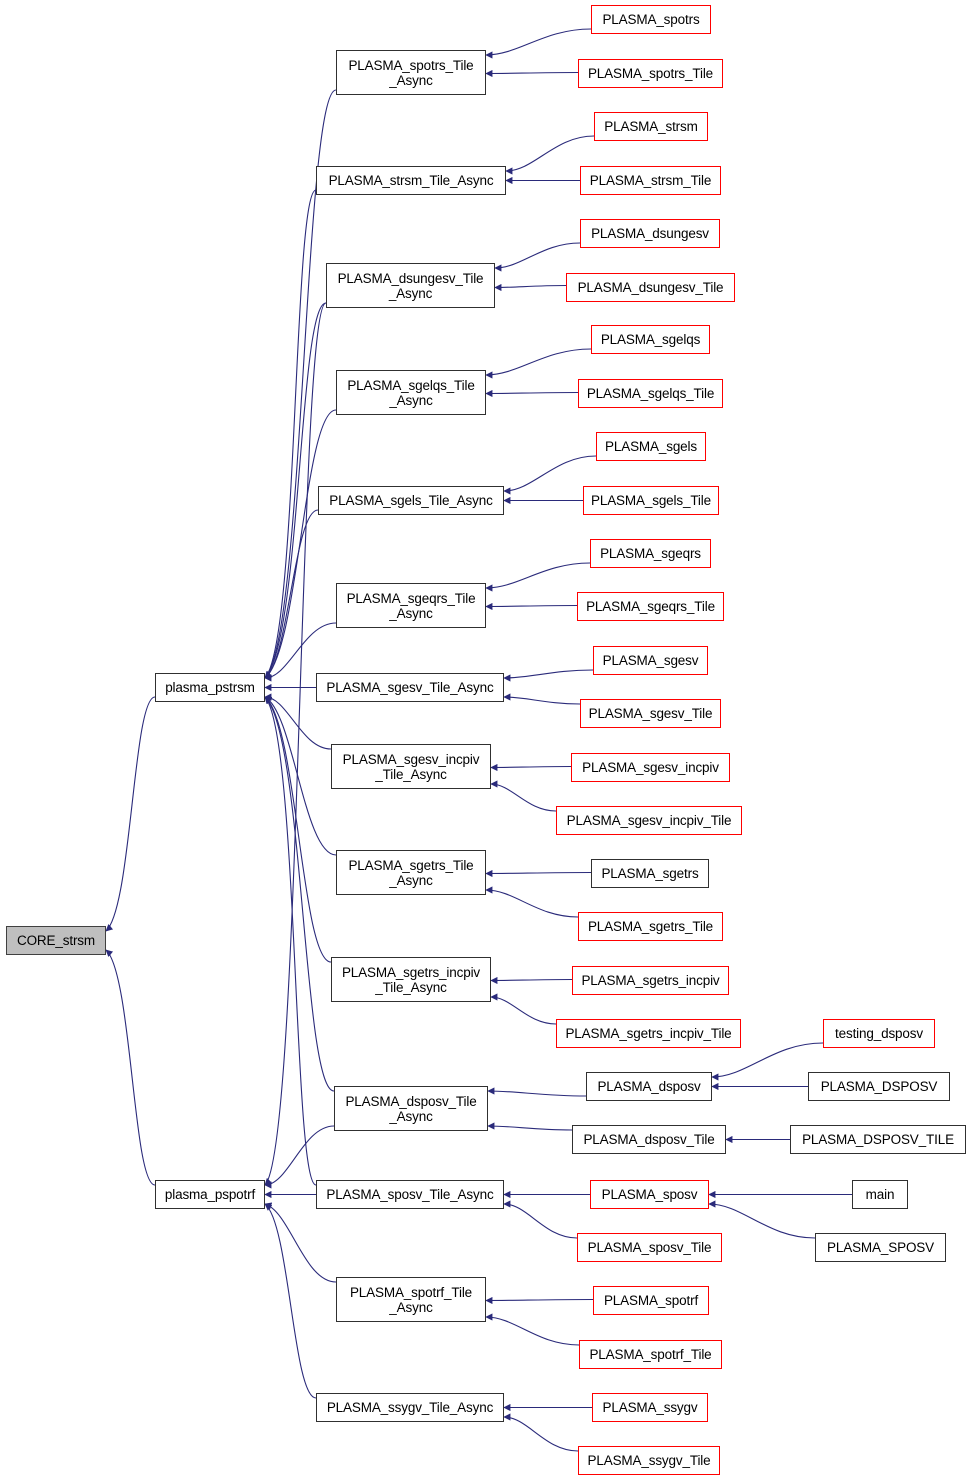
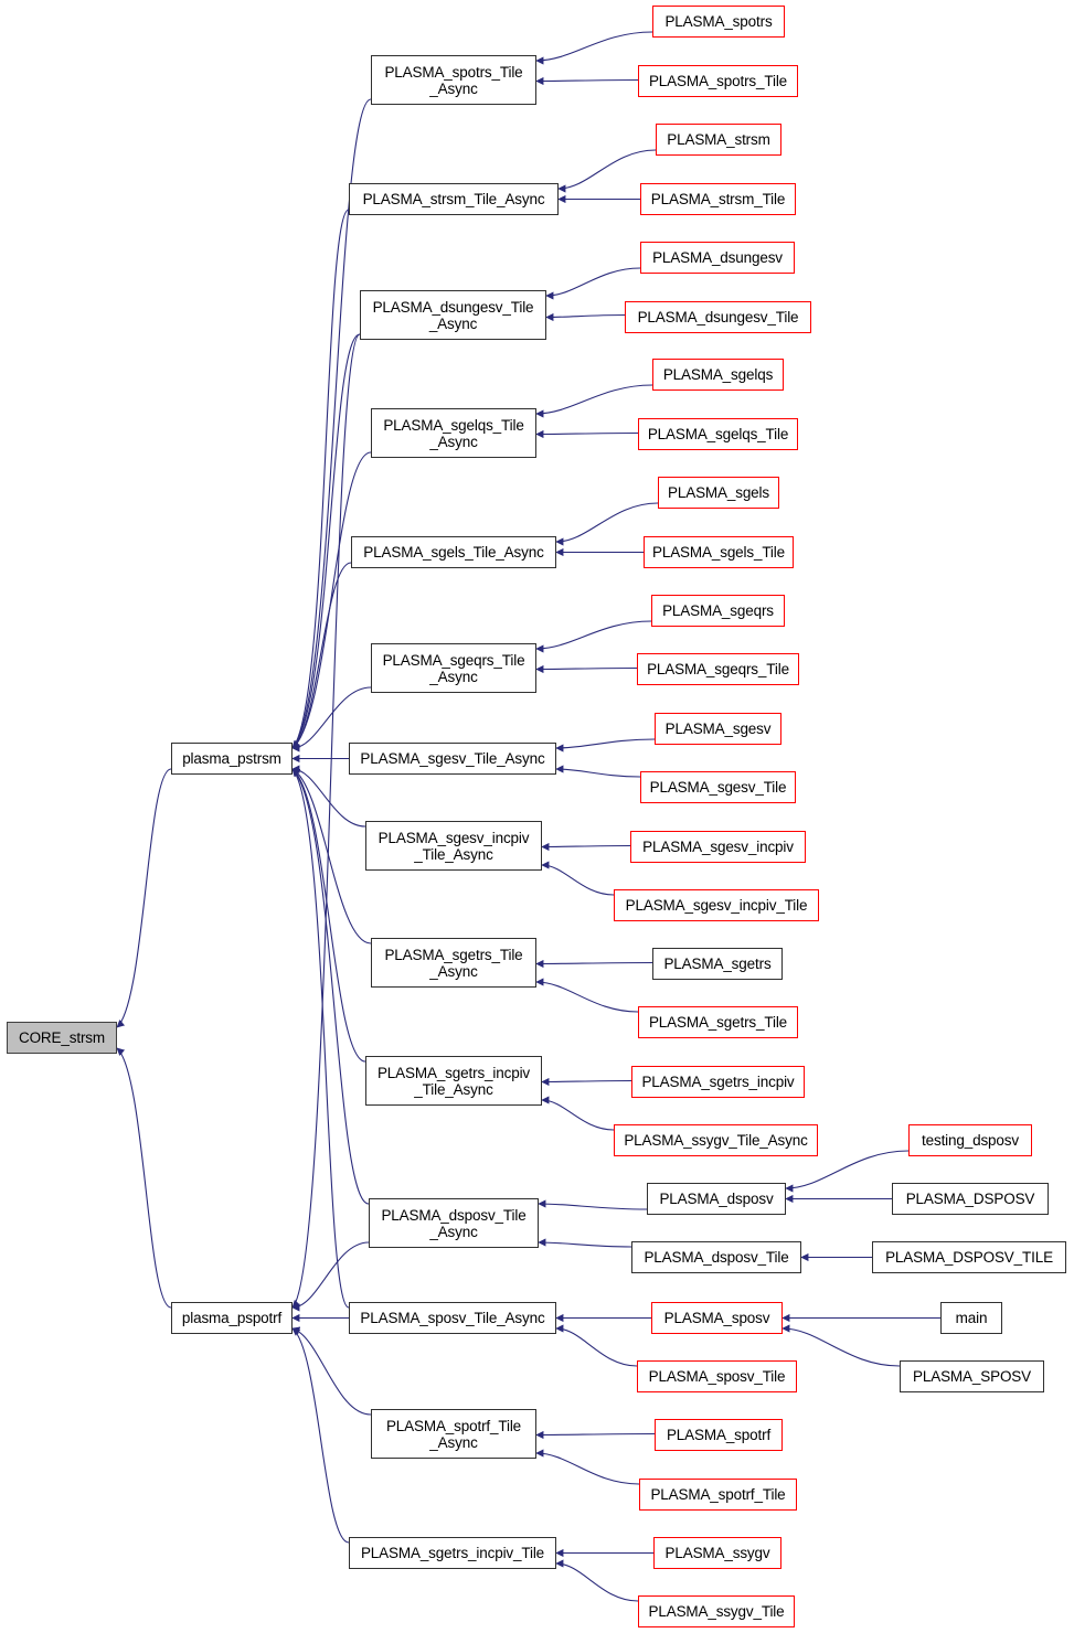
  CORE_strsm
  plasma_pstrsm
  plasma_pspotrf
  PLASMA_spotrs_Tile
  _Async
  PLASMA_strsm_Tile_Async
  PLASMA_dsungesv_Tile
  _Async
  PLASMA_sgelqs_Tile
  _Async
  PLASMA_sgels_Tile_Async
  PLASMA_sgeqrs_Tile
  _Async
  PLASMA_sgesv_Tile_Async
  PLASMA_sgesv_incpiv
  _Tile_Async
  PLASMA_sgetrs_Tile
  _Async
  PLASMA_sgetrs_incpiv
  _Tile_Async
  PLASMA_dsposv_Tile
  _Async
  PLASMA_sposv_Tile_Async
  PLASMA_spotrf_Tile
  _Async
- PLASMA_ssygv_Tile_Async
+ PLASMA_sgetrs_incpiv_Tile
  PLASMA_spotrs
  PLASMA_spotrs_Tile
  PLASMA_strsm
  PLASMA_strsm_Tile
  PLASMA_dsungesv
  PLASMA_dsungesv_Tile
  PLASMA_sgelqs
  PLASMA_sgelqs_Tile
  PLASMA_sgels
  PLASMA_sgels_Tile
  PLASMA_sgeqrs
  PLASMA_sgeqrs_Tile
  PLASMA_sgesv
  PLASMA_sgesv_Tile
  PLASMA_sgesv_incpiv
  PLASMA_sgesv_incpiv_Tile
  PLASMA_sgetrs
  PLASMA_sgetrs_Tile
  PLASMA_sgetrs_incpiv
- PLASMA_sgetrs_incpiv_Tile
+ PLASMA_ssygv_Tile_Async
  PLASMA_dsposv
  PLASMA_dsposv_Tile
  PLASMA_sposv
  PLASMA_sposv_Tile
  PLASMA_spotrf
  PLASMA_spotrf_Tile
  PLASMA_ssygv
  PLASMA_ssygv_Tile
  testing_dsposv
  PLASMA_DSPOSV
  PLASMA_DSPOSV_TILE
  main
  PLASMA_SPOSV
